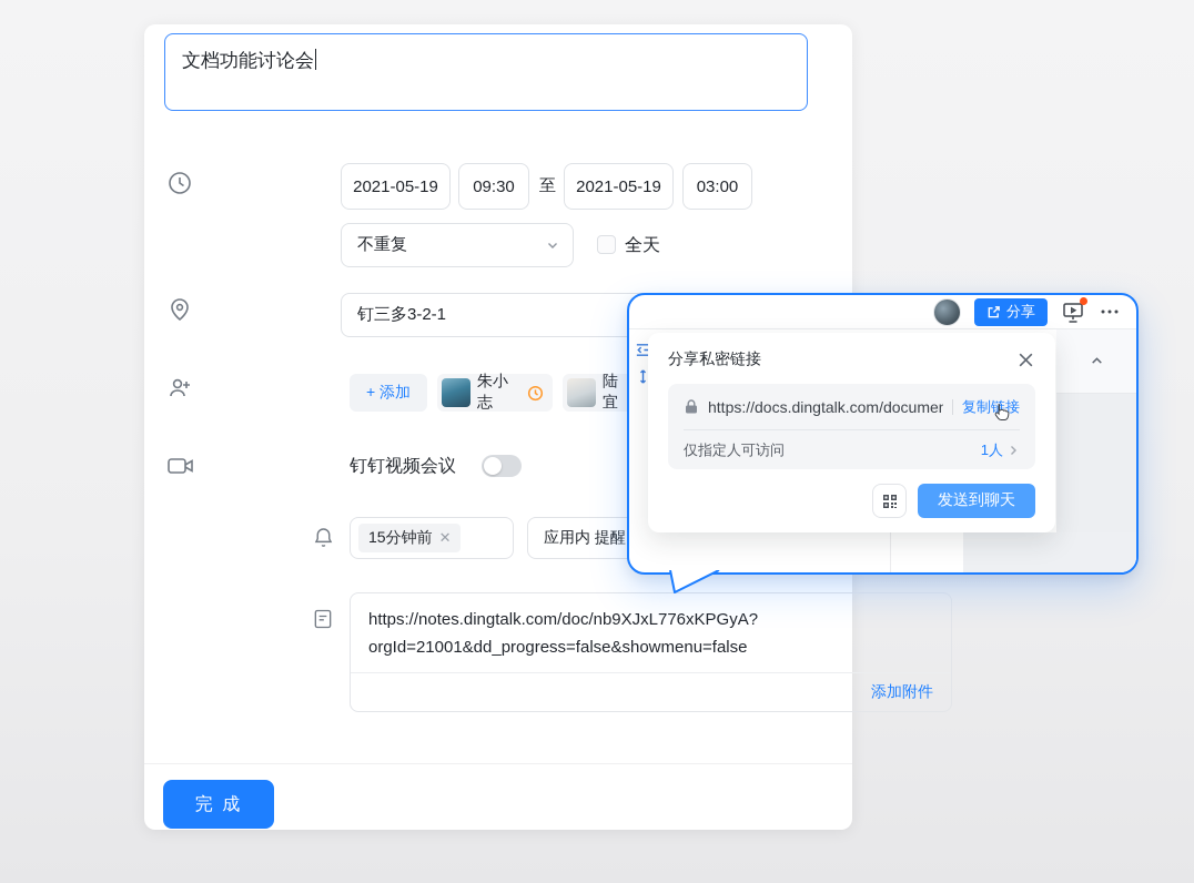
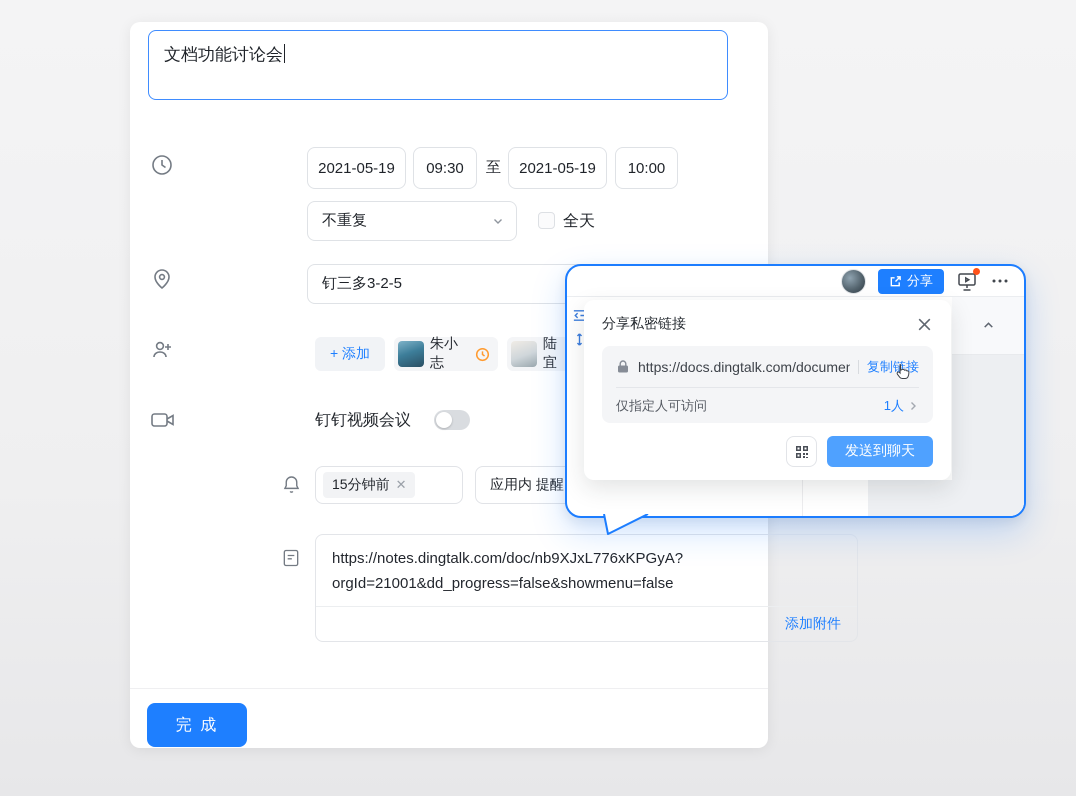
  文档功能讨论会
  2021-05-19
  09:30
  至
  2021-05-19
- 03:00
+ 10:00
  不重复
  全天
- 钉三多3-2-1
+ 钉三多3-2-5
  + 添加
  朱小志
  陆宜
  钉钉视频会议
  15分钟前
  ✕
  应用内 提醒
  https://notes.dingtalk.com/doc/nb9XJxL776xKPGyA?
  orgId=21001&dd_progress=false&showmenu=false
  添加附件
  完 成
  分享
  分享私密链接
  https://docs.dingtalk.com/documen
  复制链接
  仅指定人可访问
  1人
  发送到聊天
